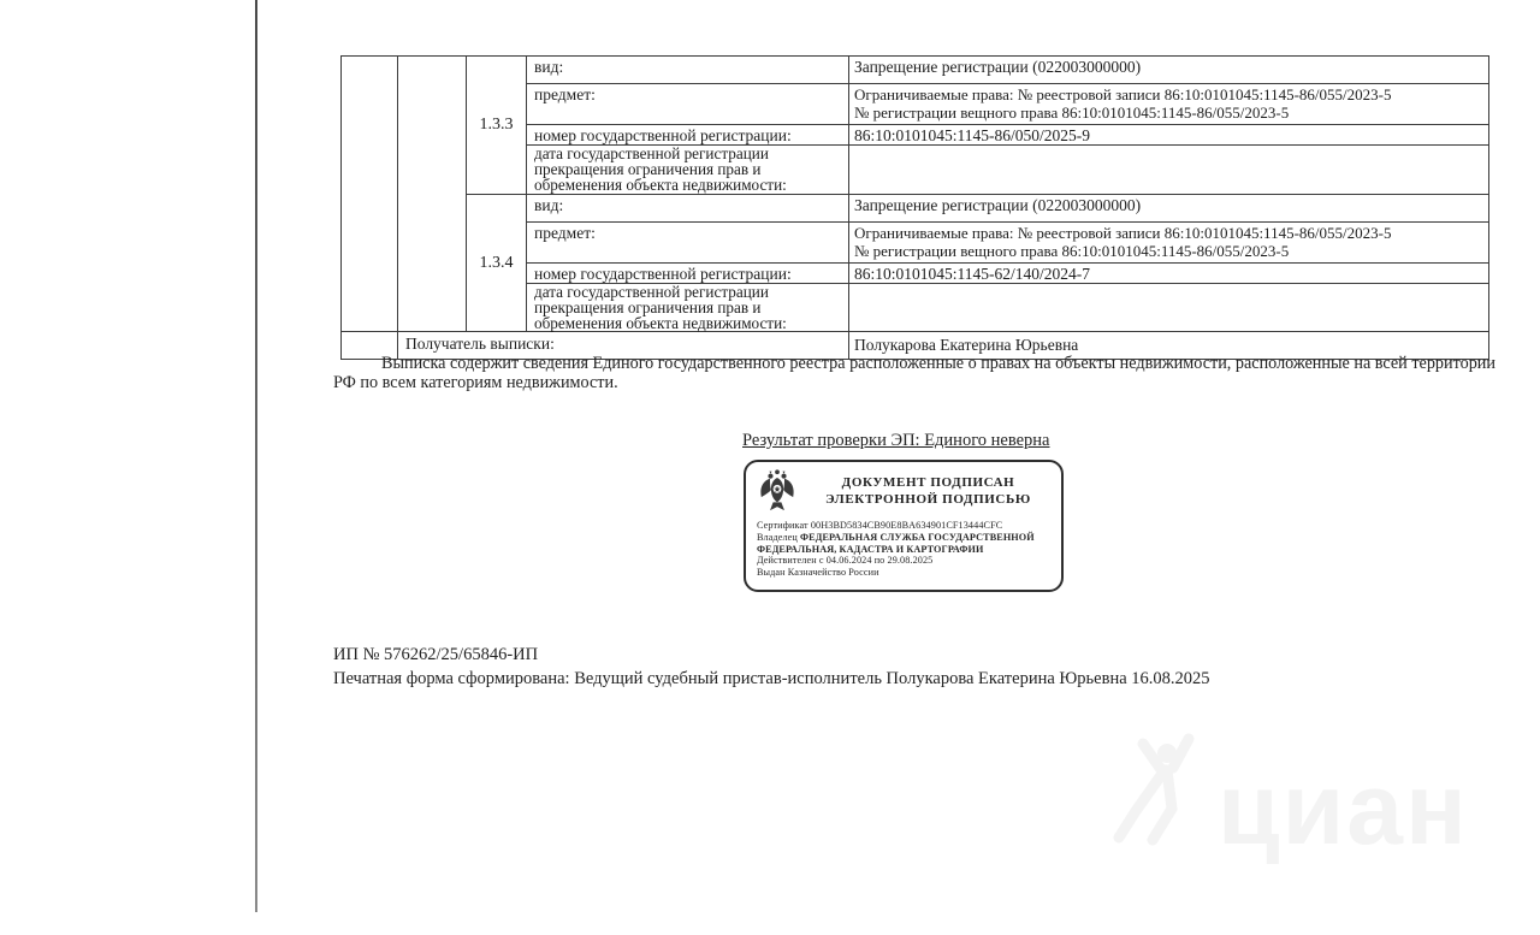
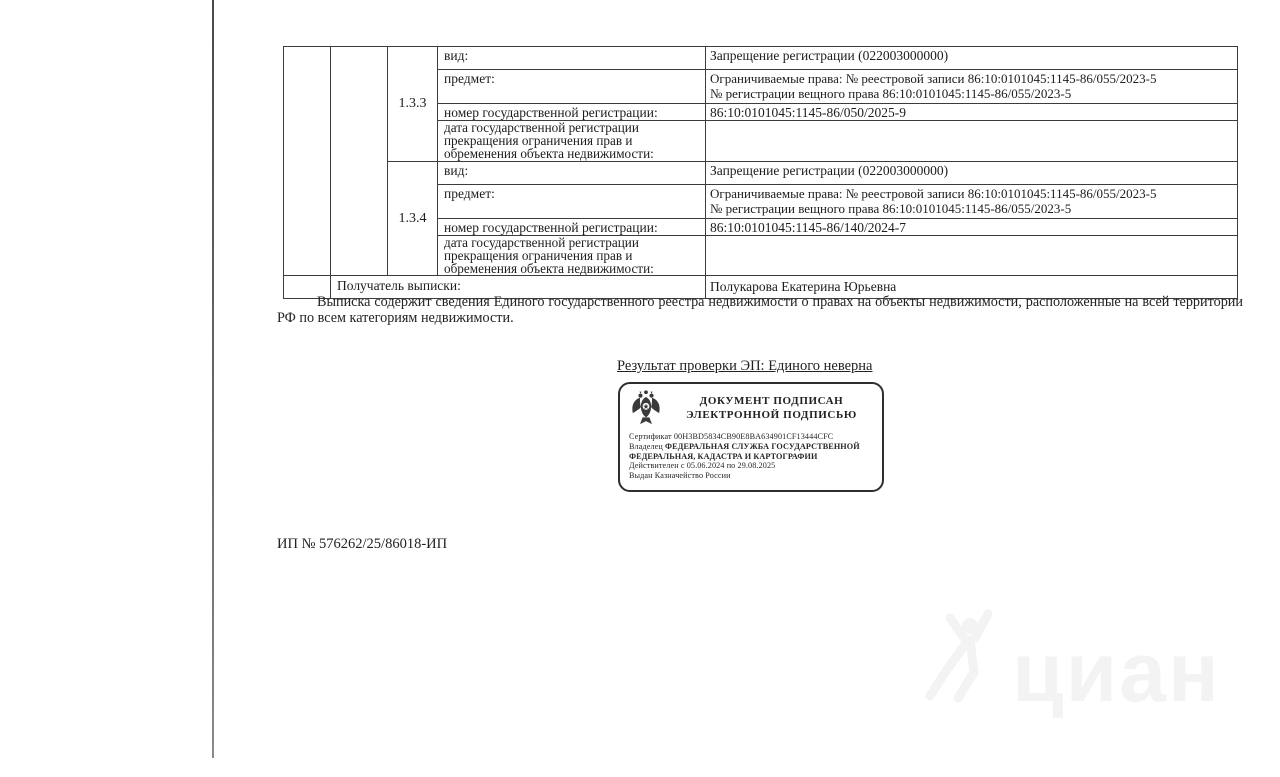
  		1.3.3	вид:	Запрещение регистрации (022003000000)
  предмет:	Ограничиваемые права: № реестровой записи 86:10:0101045:1145-86/055/2023-5 № регистрации вещного права 86:10:0101045:1145-86/055/2023-5
  номер государственной регистрации:	86:10:0101045:1145-86/050/2025-9
  дата государственной регистрации прекращения ограничения прав и обременения объекта недвижимости:
  1.3.4	вид:	Запрещение регистрации (022003000000)
  предмет:	Ограничиваемые права: № реестровой записи 86:10:0101045:1145-86/055/2023-5 № регистрации вещного права 86:10:0101045:1145-86/055/2023-5
- номер государственной регистрации:	86:10:0101045:1145-62/140/2024-7
+ номер государственной регистрации:	86:10:0101045:1145-86/140/2024-7
  дата государственной регистрации прекращения ограничения прав и обременения объекта недвижимости:
  	Получатель выписки:	Полукарова Екатерина Юрьевна
- Выписка содержит сведения Единого государственного реестра расположенные о правах на объекты недвижимости, расположенные на всей территории РФ по всем категориям недвижимости.
+ Выписка содержит сведения Единого государственного реестра недвижимости о правах на объекты недвижимости, расположенные на всей территории РФ по всем категориям недвижимости.
  Результат проверки ЭП: Единого неверна
  ДОКУМЕНТ ПОДПИСАН
  ЭЛЕКТРОННОЙ ПОДПИСЬЮ
  Сертификат 00H3BD5834CB90E8BA634901CF13444CFC
  Владелец ФЕДЕРАЛЬНАЯ СЛУЖБА ГОСУДАРСТВЕННОЙ ФЕДЕРАЛЬНАЯ, КАДАСТРА И КАРТОГРАФИИ
- Действителен с 04.06.2024 по 29.08.2025
+ Действителен с 05.06.2024 по 29.08.2025
  Выдан Казначейство России
- ИП № 576262/25/65846-ИП
+ ИП № 576262/25/86018-ИП
- Печатная форма сформирована: Ведущий судебный пристав-исполнитель Полукарова Екатерина Юрьевна 16.08.2025
